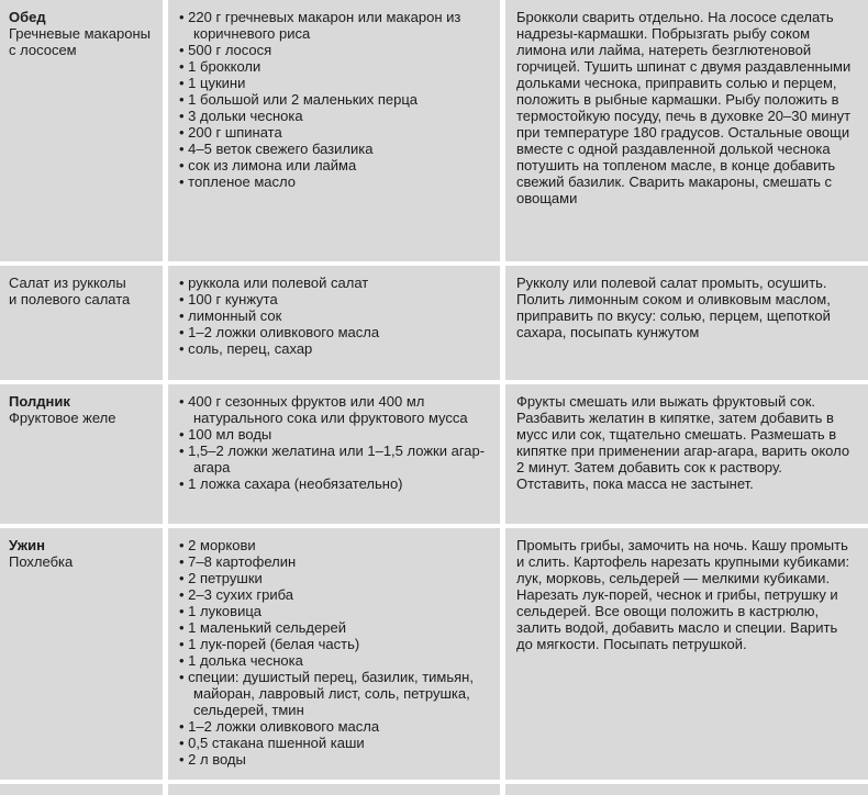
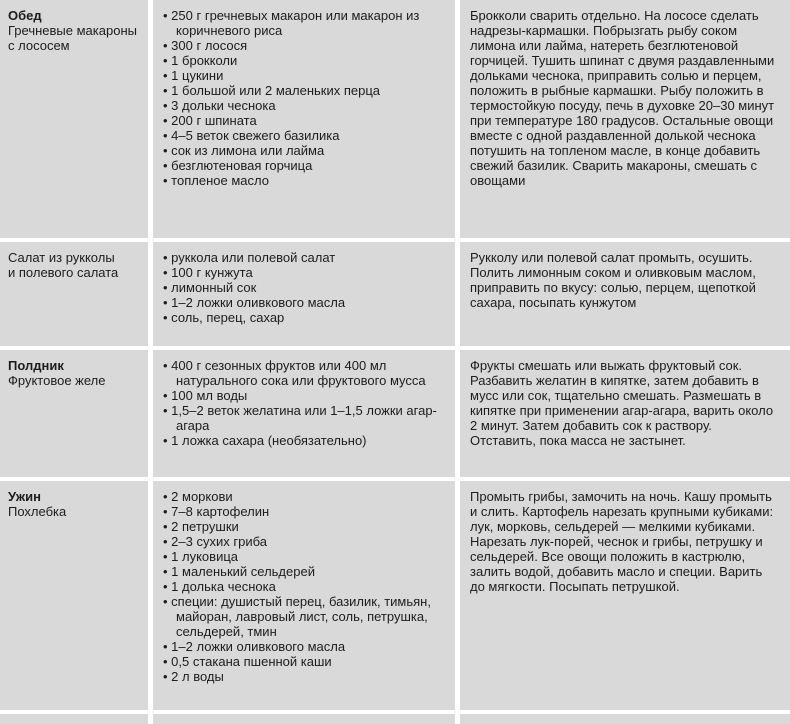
  Обед
  Гречневые макароны
  с лососем
- 220 г гречневых макарон или макарон из коричневого риса
+ 250 г гречневых макарон или макарон из коричневого риса
- 500 г лосося
+ 300 г лосося
  1 брокколи
  1 цукини
  1 большой или 2 маленьких перца
  3 дольки чеснока
  200 г шпината
  4–5 веток свежего базилика
  сок из лимона или лайма
+ безглютеновая горчица
  топленое масло
  Брокколи сварить отдельно. На лососе сделать надрезы-кармашки. Побрызгать рыбу соком лимона или лайма, натереть безглютеновой горчицей. Тушить шпинат с двумя раздавленными дольками чеснока, приправить солью и перцем, положить в рыбные кармашки. Рыбу положить в термостойкую посуду, печь в духовке 20–30 минут при температуре 180 градусов. Остальные овощи вместе с одной раздавленной долькой чеснока потушить на топленом масле, в конце добавить свежий базилик. Сварить макароны, смешать с овощами
  Салат из рукколы
  и полевого салата
  руккола или полевой салат
  100 г кунжута
  лимонный сок
  1–2 ложки оливкового масла
  соль, перец, сахар
  Рукколу или полевой салат промыть, осушить. Полить лимонным соком и оливковым маслом, приправить по вкусу: солью, перцем, щепоткой сахара, посыпать кунжутом
  Полдник
  Фруктовое желе
  400 г сезонных фруктов или 400 мл натурального сока или фруктового мусса
  100 мл воды
- 1,5–2 ложки желатина или 1–1,5 ложки агар-агара
+ 1,5–2 веток желатина или 1–1,5 ложки агар-агара
  1 ложка сахара (необязательно)
  Фрукты смешать или выжать фруктовый сок. Разбавить желатин в кипятке, затем добавить в мусс или сок, тщательно смешать. Размешать в кипятке при применении агар-агара, варить около 2 минут. Затем добавить сок к раствору. Отставить, пока масса не застынет.
  Ужин
  Похлебка
  2 моркови
  7–8 картофелин
  2 петрушки
  2–3 сухих гриба
  1 луковица
  1 маленький сельдерей
- 1 лук-порей (белая часть)
  1 долька чеснока
  специи: душистый перец, базилик, тимьян, майоран, лавровый лист, соль, петрушка, сельдерей, тмин
  1–2 ложки оливкового масла
  0,5 стакана пшенной каши
  2 л воды
  Промыть грибы, замочить на ночь. Кашу промыть и слить. Картофель нарезать крупными кубиками: лук, морковь, сельдерей — мелкими кубиками. Нарезать лук-порей, чеснок и грибы, петрушку и сельдерей. Все овощи положить в кастрюлю, залить водой, добавить масло и специи. Варить до мягкости. Посыпать петрушкой.
